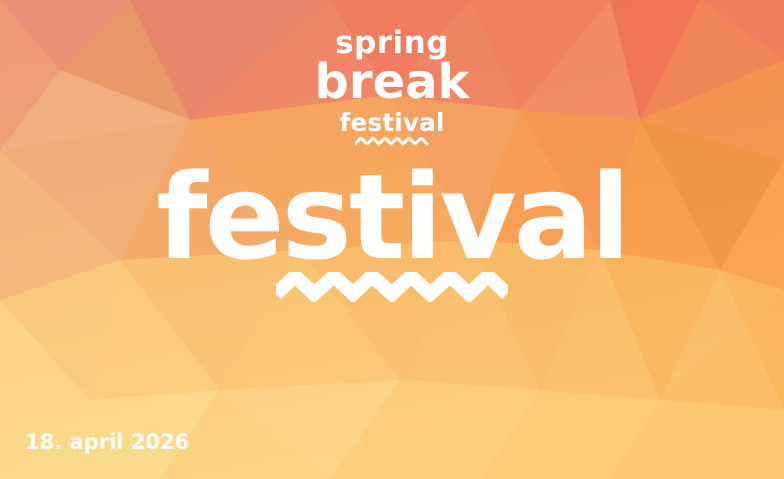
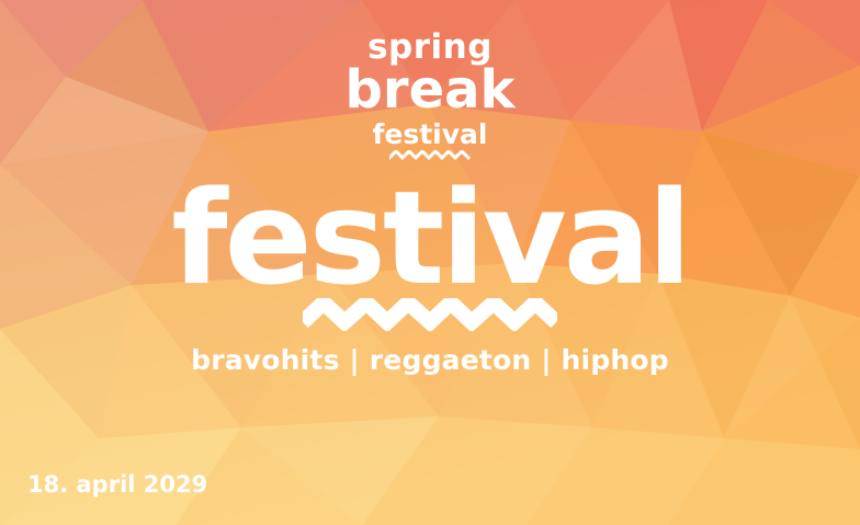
  spring
  break
  festival
  festival
+ bravohits | reggaeton | hiphop
- 18. april 2026
+ 18. april 2029
